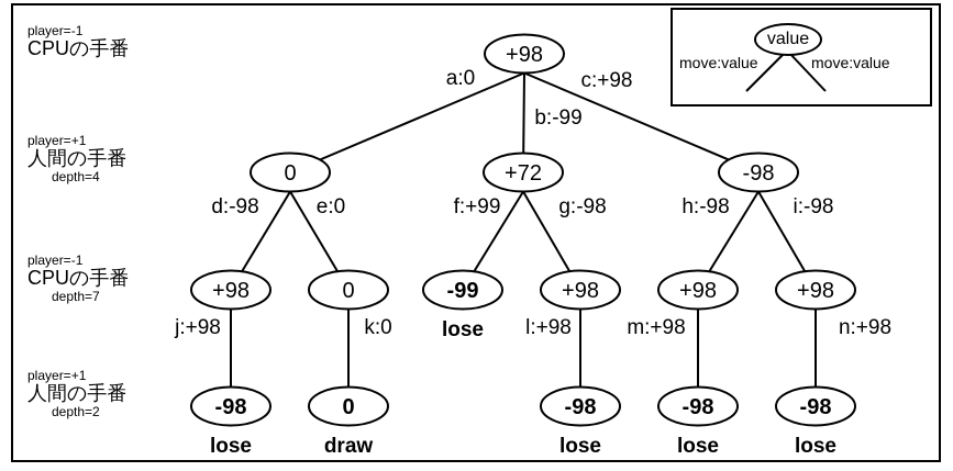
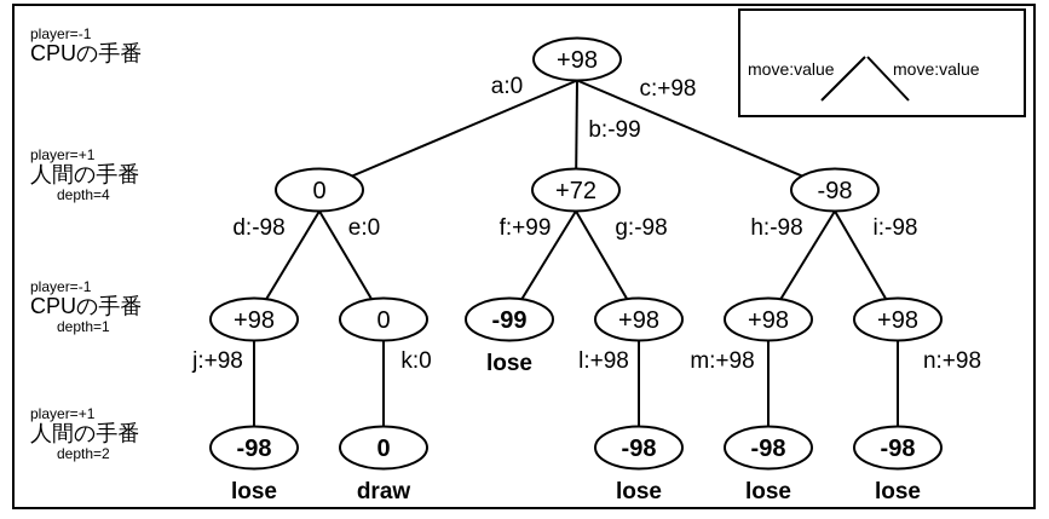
  a:0
  b:-99
  c:+98
  d:-98
  e:0
  f:+99
  g:-98
  h:-98
  i:-98
  j:+98
  k:0
  l:+98
  m:+98
  n:+98
  +98
  0
  +72
  -98
  +98
  0
  -99
  lose
  +98
  +98
  +98
  -98
  lose
  0
  draw
  -98
  lose
  -98
  lose
  -98
  lose
  player=-1
  CPUの手番
  player=+1
  人間の手番
  depth=4
  player=-1
  CPUの手番
- depth=7
+ depth=1
  player=+1
  人間の手番
  depth=2
- value
  move:value
  move:value
